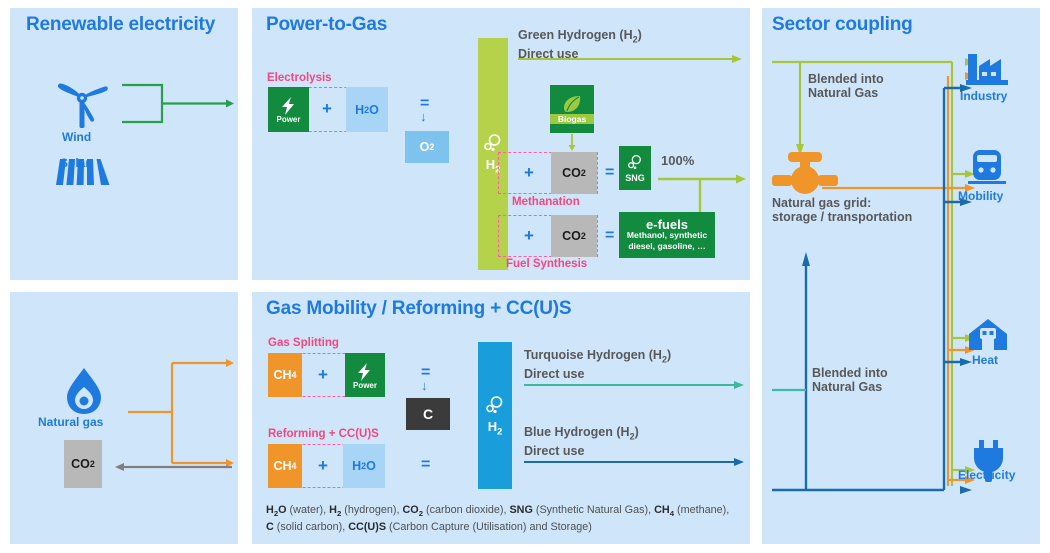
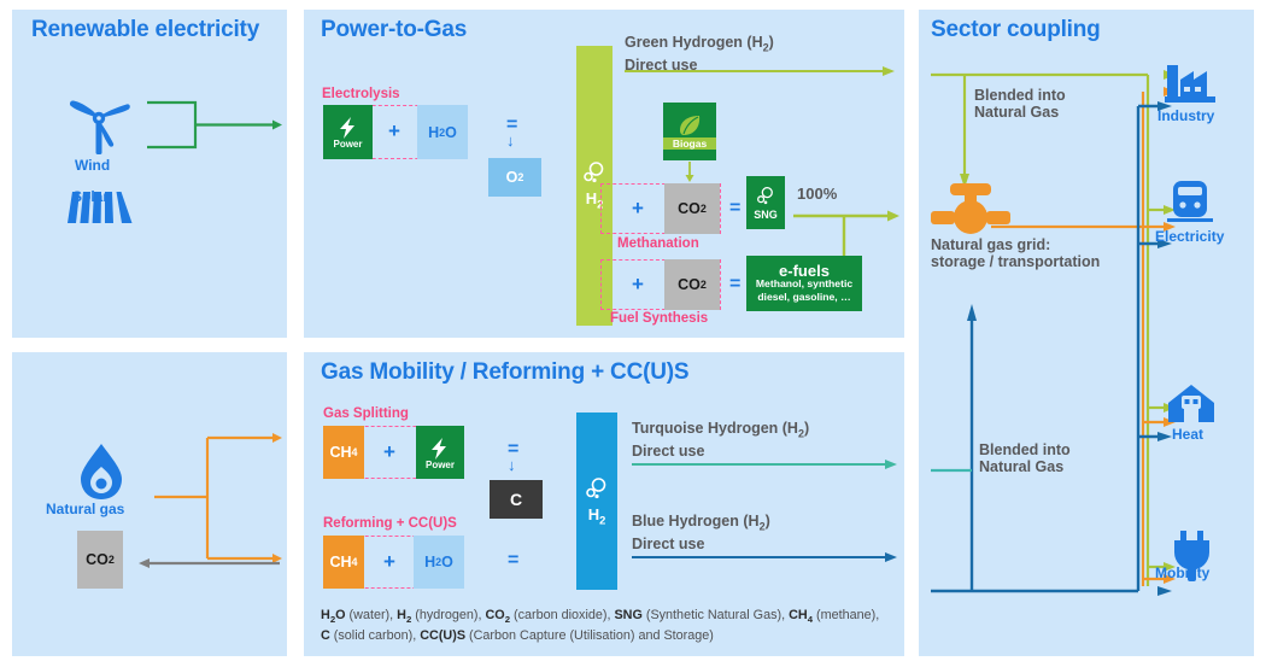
  Renewable electricity
  Wind
  Solar
  Power-to-Gas
  Electrolysis
  Power
  +
  H
  2
  O
  =
  ↓
  O
  2
  H2
  Green Hydrogen (H2)
  Direct use
  Biogas
  +
  CO
  2
  =
  Methanation
  SNG
  100%
  +
  CO
  2
  =
  Fuel Synthesis
  e-fuels
  Methanol, synthetic
  diesel, gasoline, …
  Natural gas
  CO
  2
  Gas Mobility / Reforming + CC(U)S
  Gas Splitting
  CH
  4
  +
  Power
  =
  ↓
  C
  Reforming + CC(U)S
  CH
  4
  +
  H
  2
  O
  =
  H2
  Turquoise Hydrogen (H2)
  Direct use
  Blue Hydrogen (H2)
  Direct use
  H2O (water), H2 (hydrogen), CO2 (carbon dioxide), SNG (Synthetic Natural Gas), CH4 (methane), C (solid carbon), CC(U)S (Carbon Capture (Utilisation) and Storage)
  Sector coupling
  Blended into
  Natural Gas
  Blended into
  Natural Gas
  Natural gas grid:
  storage / transportation
  Industry
- Mobility
+ Electricity
  Heat
- Electricity
+ Mobility
